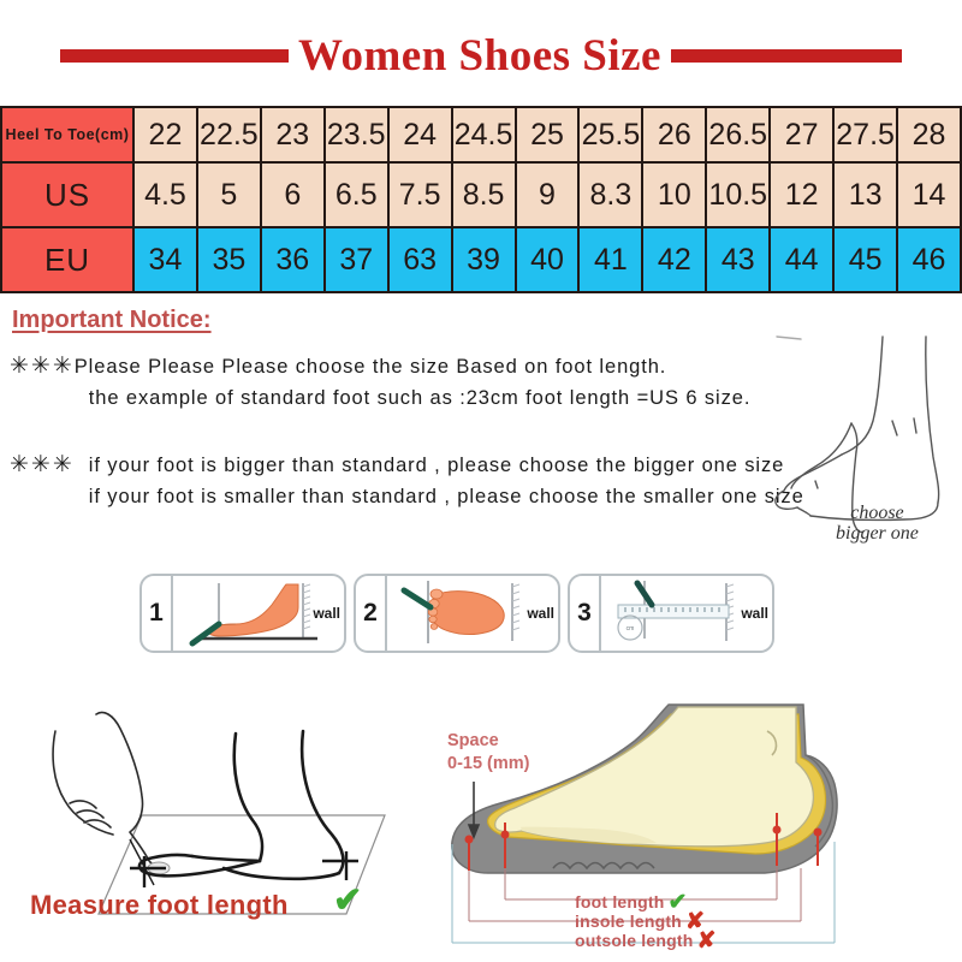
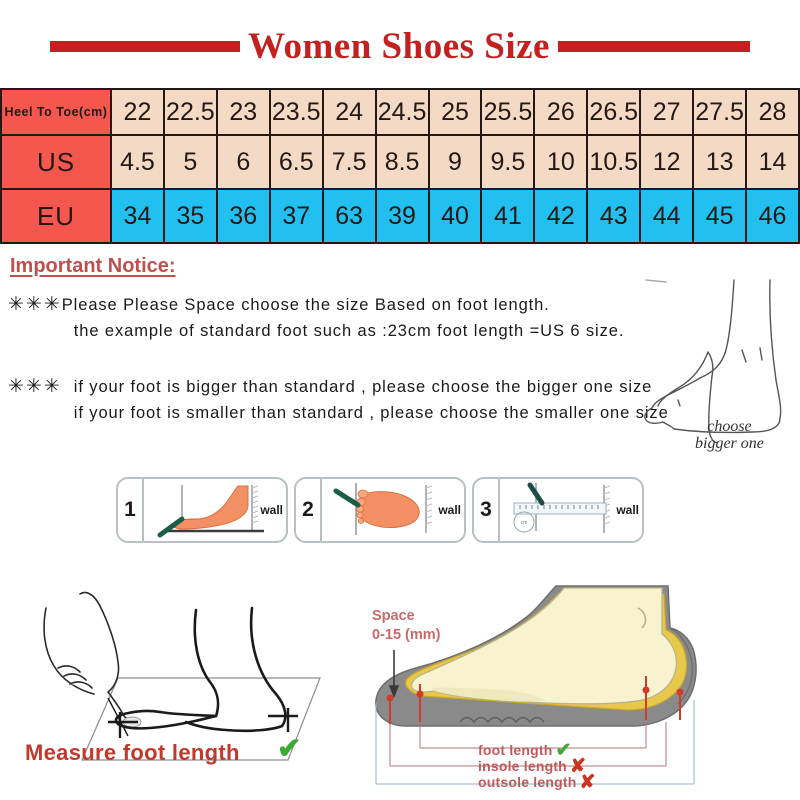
  Women Shoes Size
  Heel To Toe(cm)	22	22.5	23	23.5	24	24.5	25	25.5	26	26.5	27	27.5	28
- US	4.5	5	6	6.5	7.5	8.5	9	8.3	10	10.5	12	13	14
+ US	4.5	5	6	6.5	7.5	8.5	9	9.5	10	10.5	12	13	14
  EU	34	35	36	37	63	39	40	41	42	43	44	45	46
  Important Notice:
  ✳✳✳
- Please Please Please choose the size Based on foot length.
+ Please Please Space choose the size Based on foot length.
  the example of standard foot such as :23cm foot length =US 6 size.
  ✳✳✳
  if your foot is bigger than standard , please choose the bigger one size
  if your foot is smaller than standard , please choose the smaller one size
  choose
  bigger one
  1
  wall
  2
  wall
  3
  wall
  Measure foot length
  ✔
  Space
  0-15 (mm)
  foot length
  ✔
  insole length
  ✘
  outsole length
  ✘
